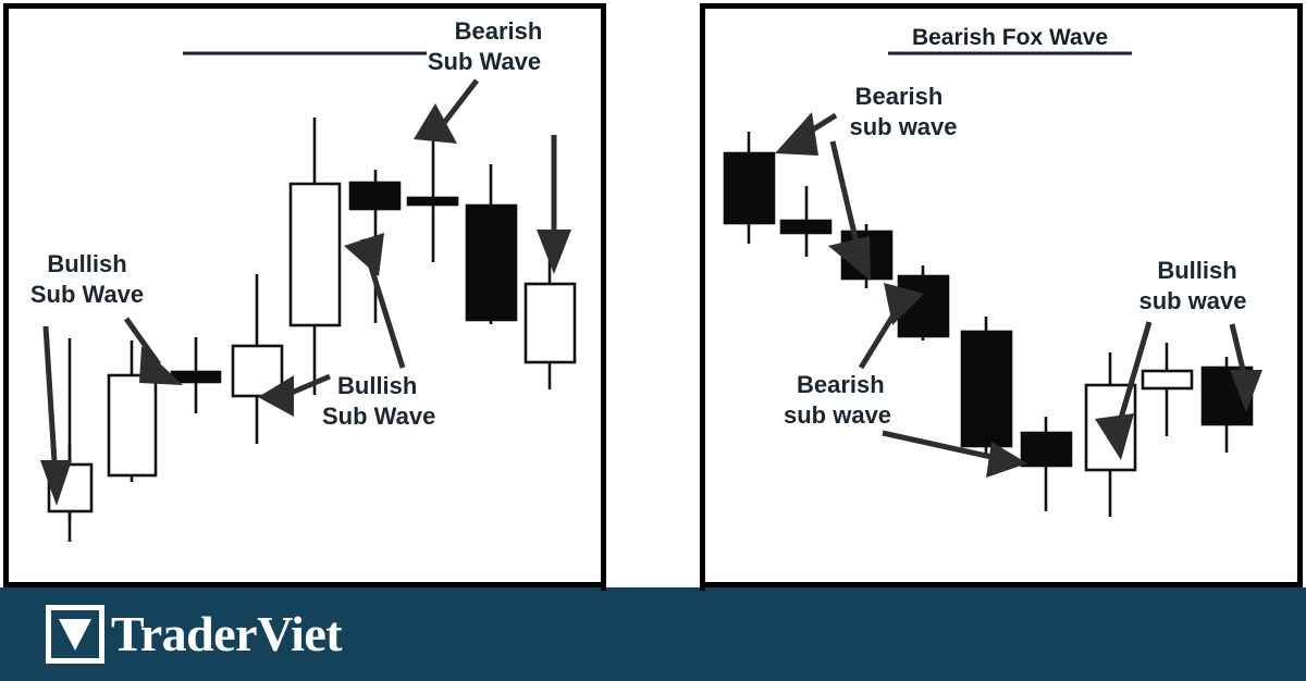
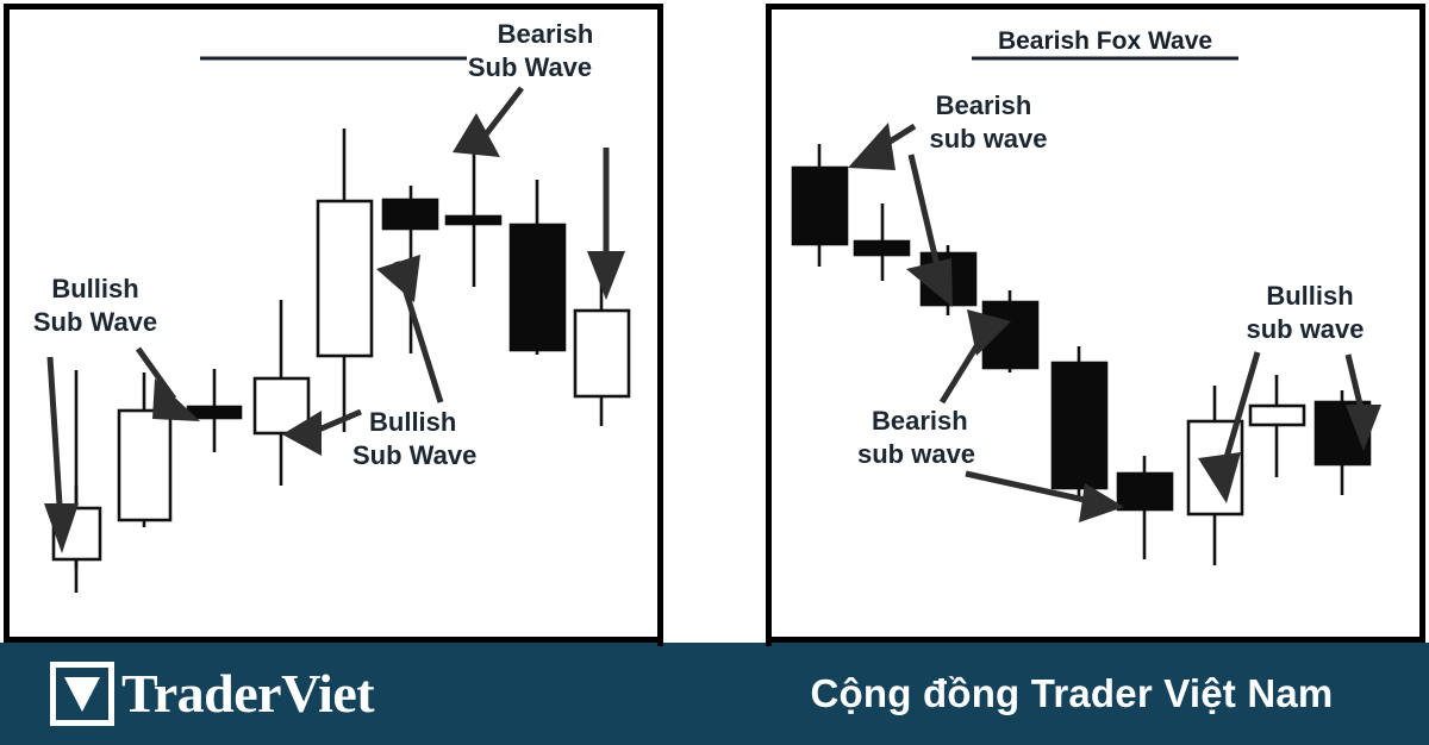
  Bullish
  Sub Wave
  Bullish
  Sub Wave
  Bearish
  Sub Wave
  Bearish Fox Wave
  Bearish
  sub wave
  Bearish
  sub wave
  Bullish
  sub wave
  TraderViet
+ Cộng đồng Trader Việt Nam
